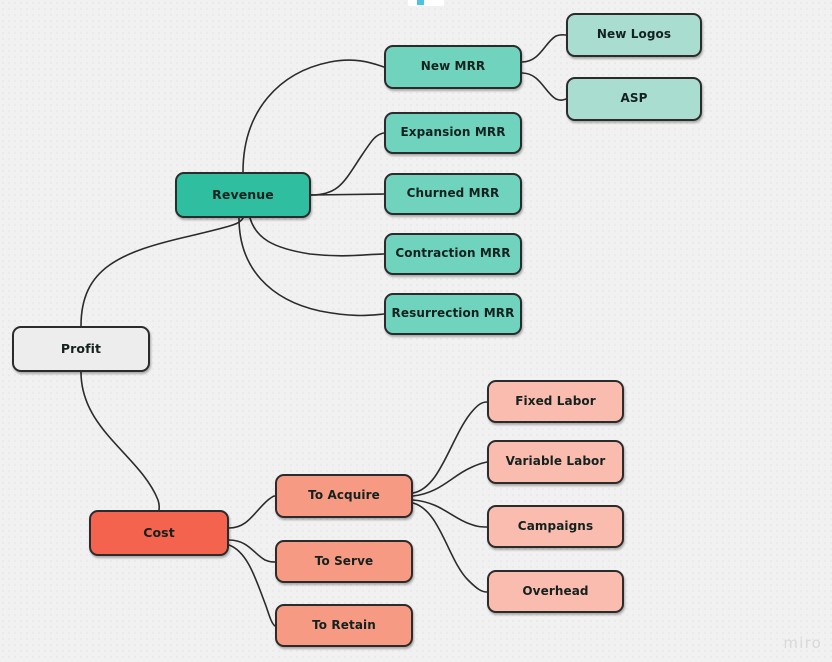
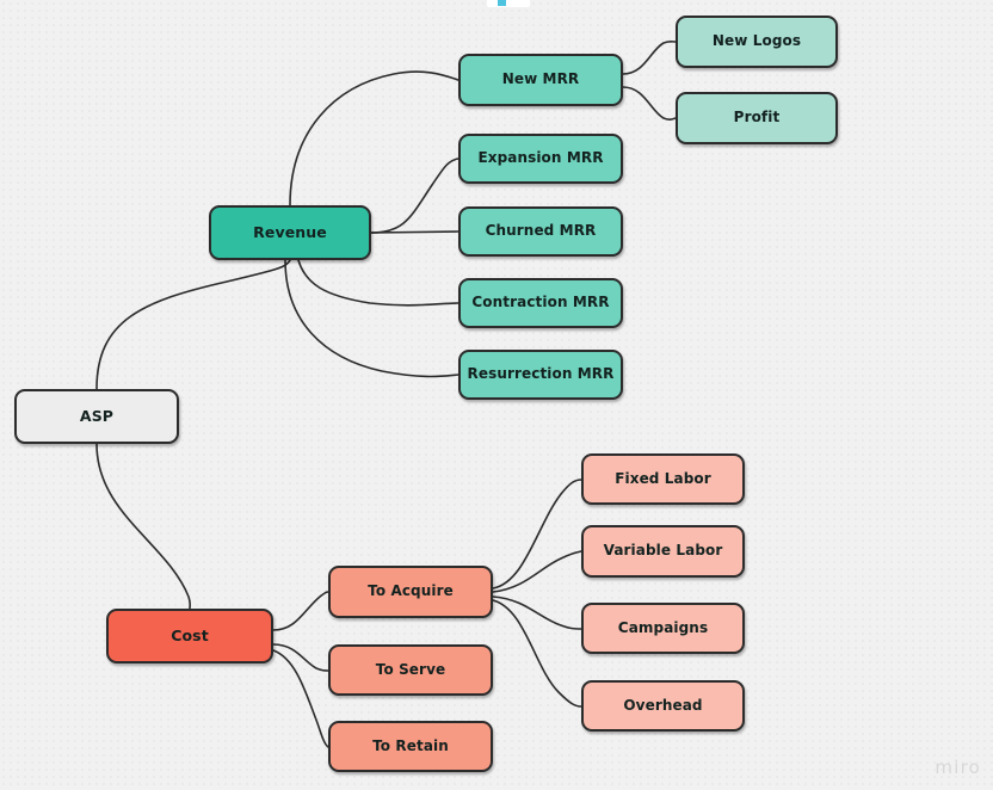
- Profit
+ ASP
  Revenue
  Cost
  New MRR
  Expansion MRR
  Churned MRR
  Contraction MRR
  Resurrection MRR
  New Logos
- ASP
+ Profit
  To Acquire
  To Serve
  To Retain
  Fixed Labor
  Variable Labor
  Campaigns
  Overhead
  miro
